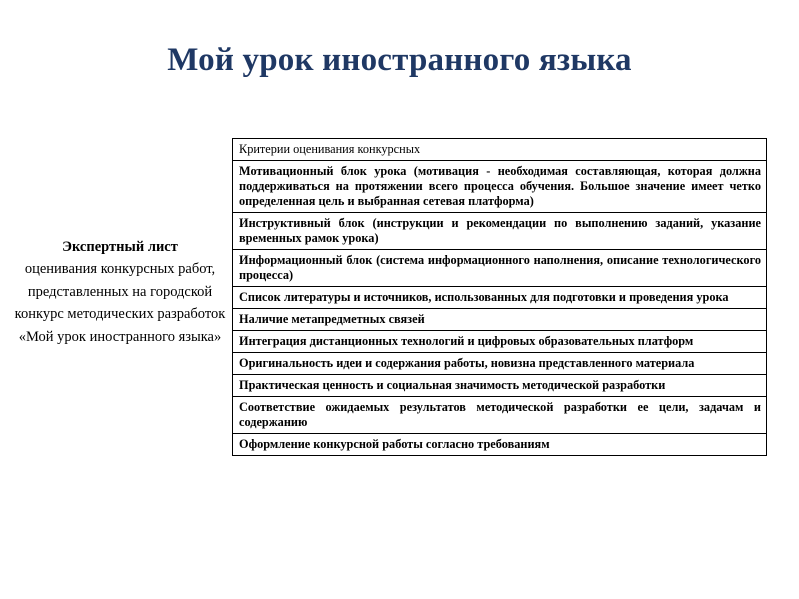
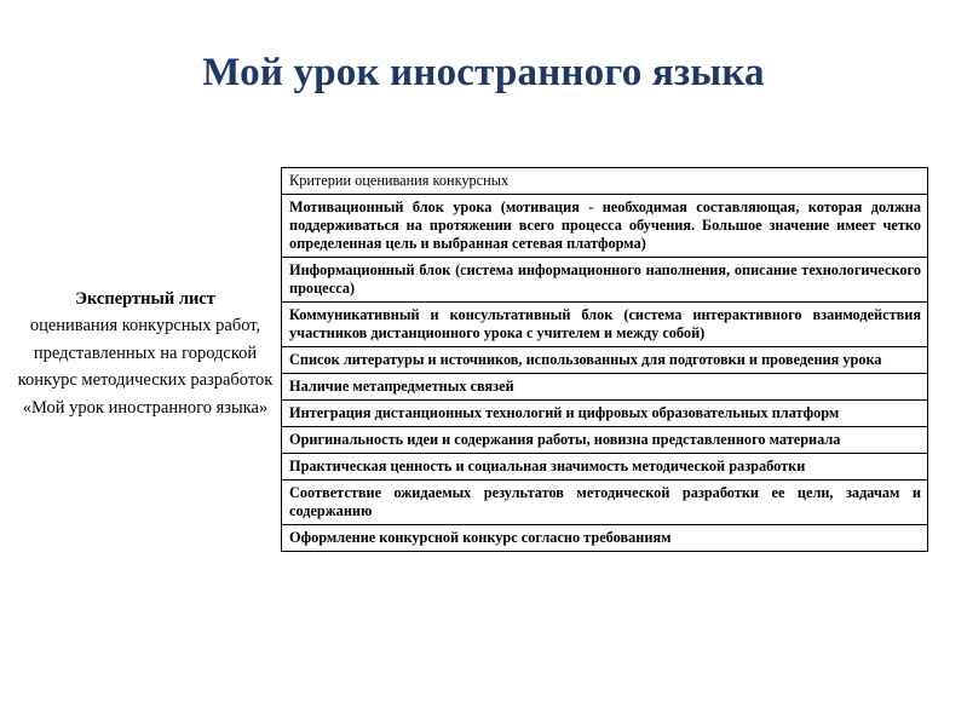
  Мой урок иностранного языка
  Экспертный лист
  оценивания конкурсных работ, представленных на городской конкурс методических разработок «Мой урок иностранного языка»
  Критерии оценивания конкурсных
  Мотивационный блок урока (мотивация - необходимая составляющая, которая должна поддерживаться на протяжении всего процесса обучения. Большое значение имеет четко определенная цель и выбранная сетевая платформа)
- Инструктивный блок (инструкции и рекомендации по выполнению заданий, указание временных рамок урока)
  Информационный блок (система информационного наполнения, описание технологического процесса)
+ Коммуникативный и консультативный блок (система интерактивного взаимодействия участников дистанционного урока с учителем и между собой)
  Список литературы и источников, использованных для подготовки и проведения урока
  Наличие метапредметных связей
  Интеграция дистанционных технологий и цифровых образовательных платформ
  Оригинальность идеи и содержания работы, новизна представленного материала
  Практическая ценность и социальная значимость методической разработки
  Соответствие ожидаемых результатов методической разработки ее цели, задачам и содержанию
- Оформление конкурсной работы согласно требованиям
+ Оформление конкурсной конкурс согласно требованиям
